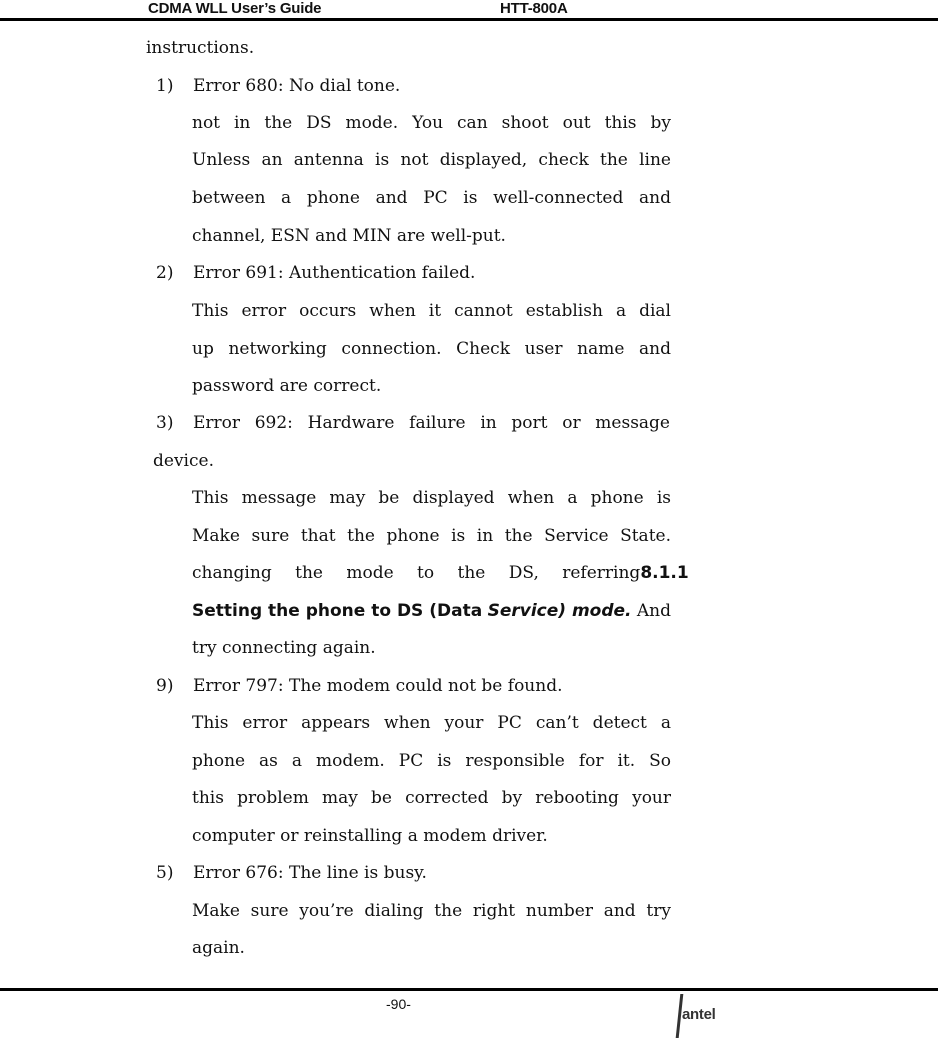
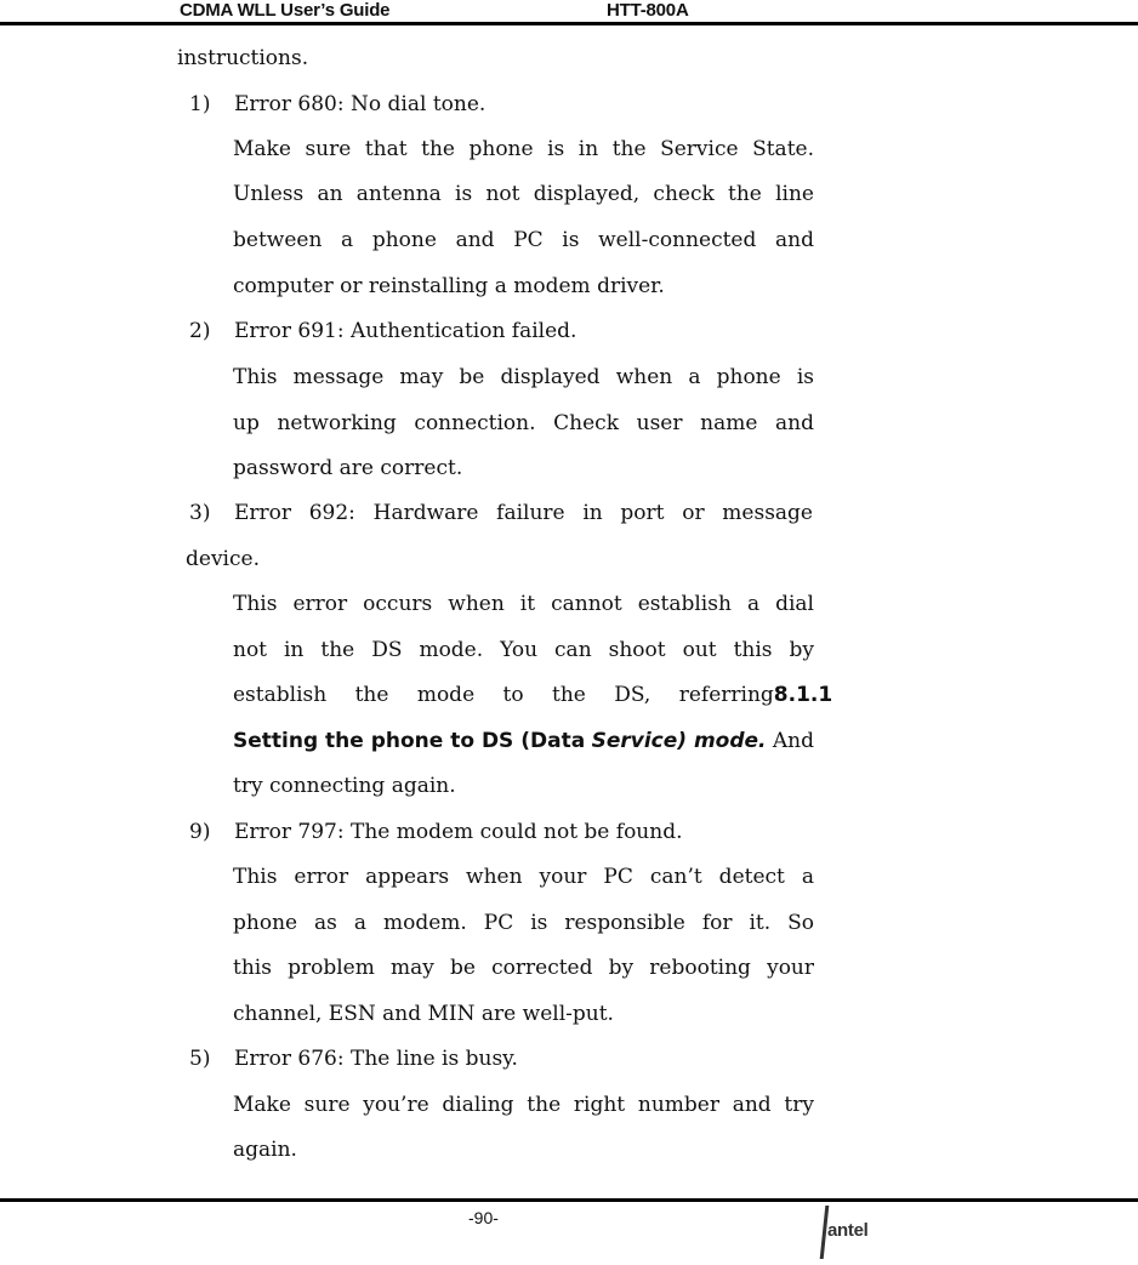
  CDMA WLL User’s Guide
  HTT-800A
  instructions.
  1)
  Error 680: No dial tone.
- not in the DS mode. You can shoot out this by
+ Make sure that the phone is in the Service State.
  Unless an antenna is not displayed, check the line
  between a phone and PC is well-connected and
- channel, ESN and MIN are well-put.
+ computer or reinstalling a modem driver.
  2)
  Error 691: Authentication failed.
- This error occurs when it cannot establish a dial
+ This message may be displayed when a phone is
  up networking connection. Check user name and
  password are correct.
  3)
  Error 692: Hardware failure in port or message
  device.
- This message may be displayed when a phone is
+ This error occurs when it cannot establish a dial
- Make sure that the phone is in the Service State.
+ not in the DS mode. You can shoot out this by
- changing the mode to the DS, referring
+ establish the mode to the DS, referring
  8.1.1
  Setting the phone to DS (Data Service) mode.
  And
  try connecting again.
  9)
  Error 797: The modem could not be found.
  This error appears when your PC can’t detect a
  phone as a modem. PC is responsible for it. So
  this problem may be corrected by rebooting your
- computer or reinstalling a modem driver.
+ channel, ESN and MIN are well-put.
  5)
  Error 676: The line is busy.
  Make sure you’re dialing the right number and try
  again.
  -90-
  antel
